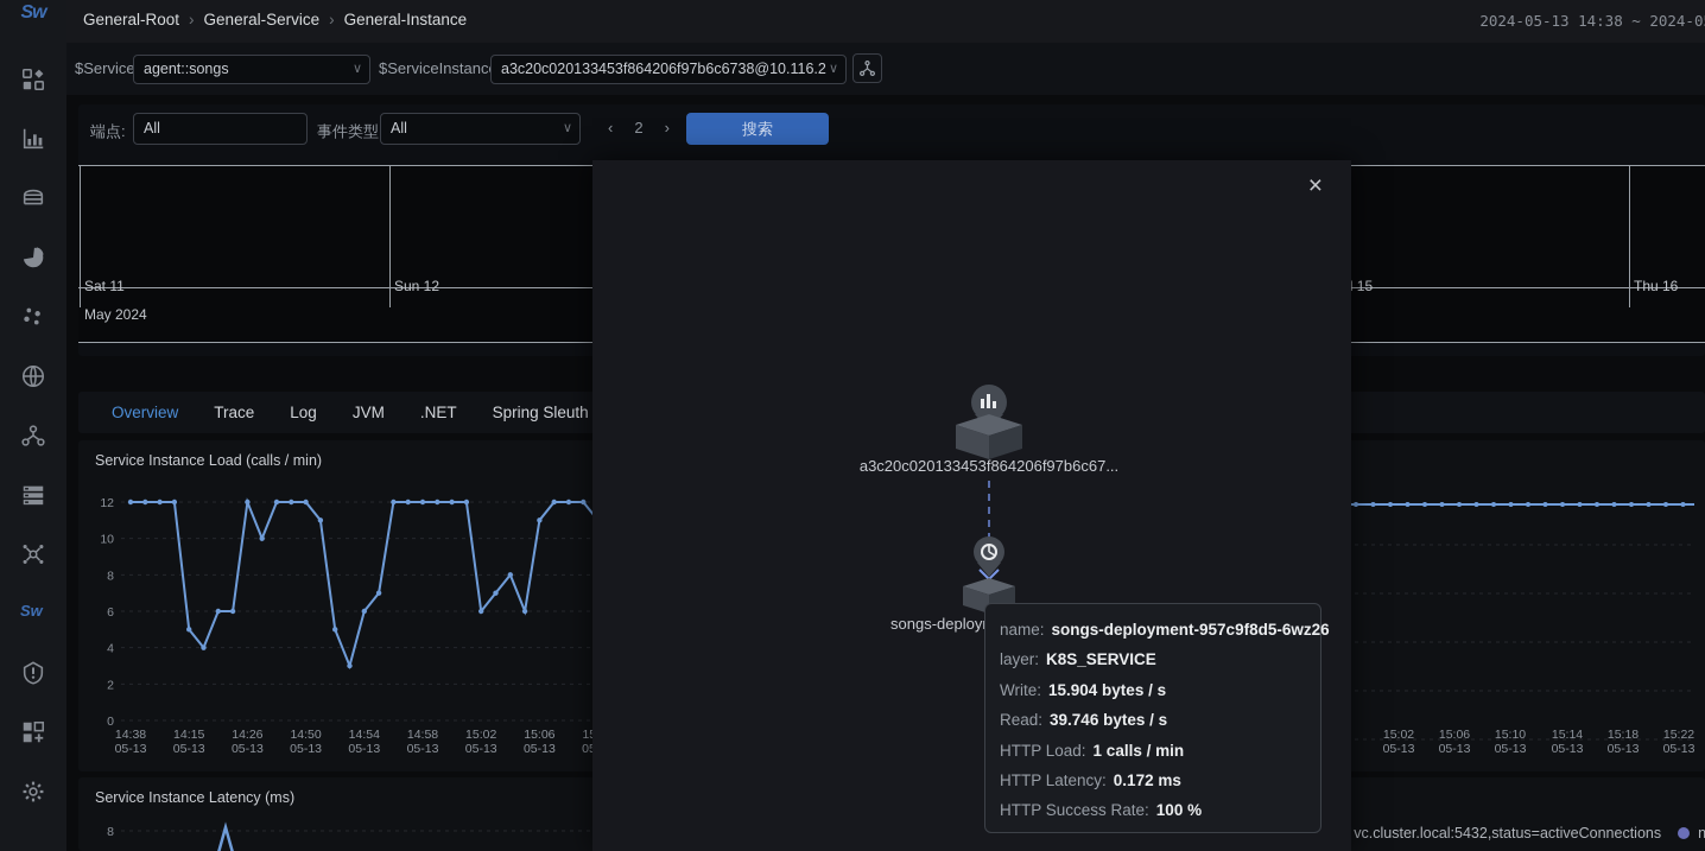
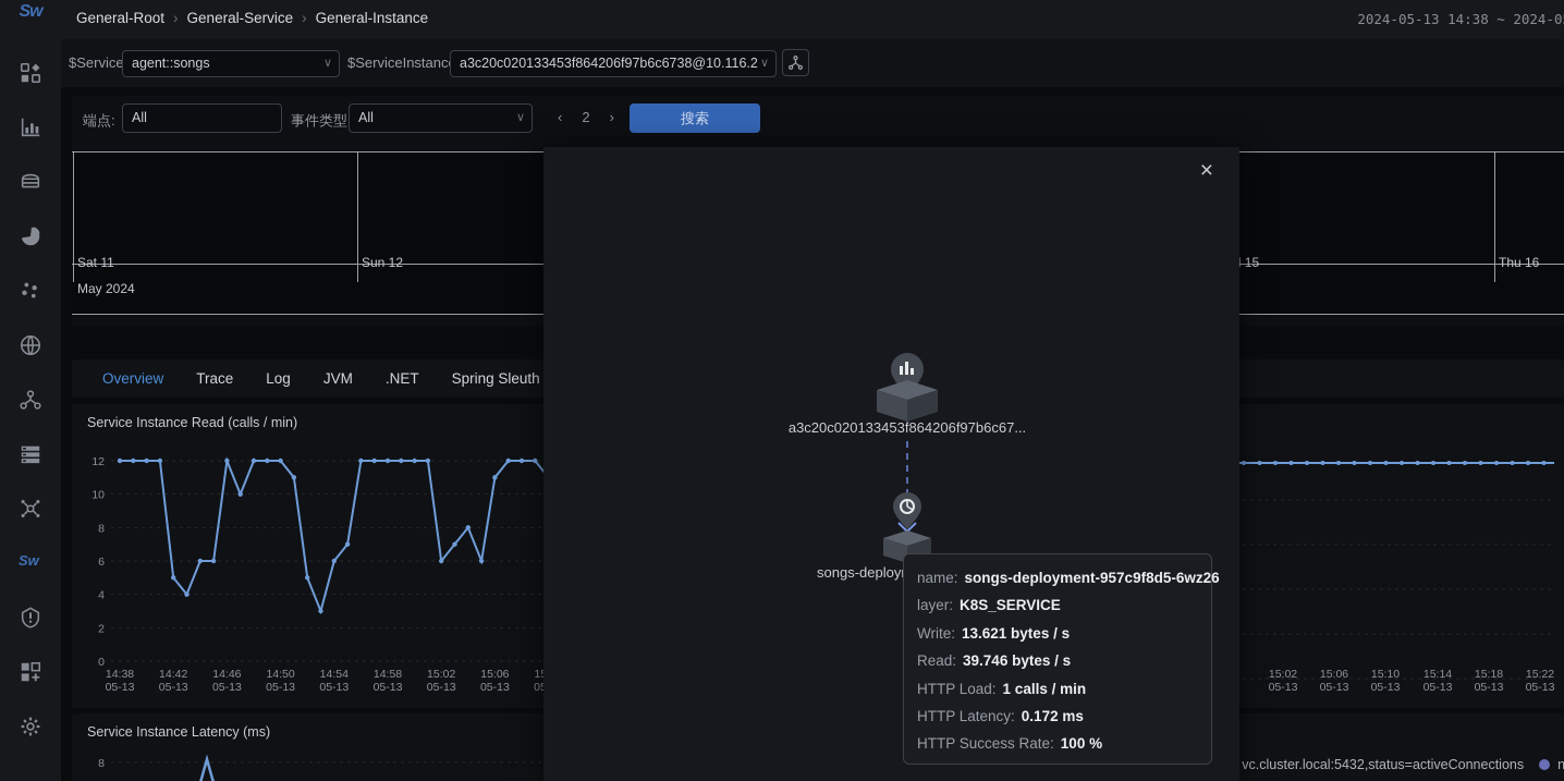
  Sw
  Sw
  General-Root › General-Service › General-Instance
  2024-05-13 14:38 ~ 2024-0
  $Service
  agent::songs
  ∨
  $ServiceInstanc
  a3c20c020133453f864206f97b6c6738@10.116.2
  ∨
  端点:
  All
  事件类型
  All
  ∨
  ‹ 2 ›
  搜索
  May 2024
  Sat 11
  Sun 12
  Thu 16
  Overview
  Trace
  Log
  JVM
  .NET
  Spring Sleuth
- Service Instance Load (calls / min)
+ Service Instance Read (calls / min)
  0
  2
  4
  6
  8
  10
  12
  14:38
  05-13
- 14:15
+ 14:42
  05-13
- 14:26
+ 14:46
  05-13
  14:50
  05-13
  14:54
  05-13
  14:58
  05-13
  15:02
  05-13
  15:06
  05-13
  15:02
  05-13
  15:06
  05-13
  15:10
  05-13
  15:14
  05-13
  15:18
  05-13
  15:22
  05-13
  Service Instance Latency (ms)
  8
  vc.cluster.local:5432,status=activeConnections
  ×
  a3c20c020133453f864206f97b6c67...
  songs-deploy
  name: songs-deployment-957c9f8d5-6wz26
  layer: K8S_SERVICE
- Write: 15.904 bytes / s
+ Write: 13.621 bytes / s
  Read: 39.746 bytes / s
  HTTP Load: 1 calls / min
  HTTP Latency: 0.172 ms
  HTTP Success Rate: 100 %
